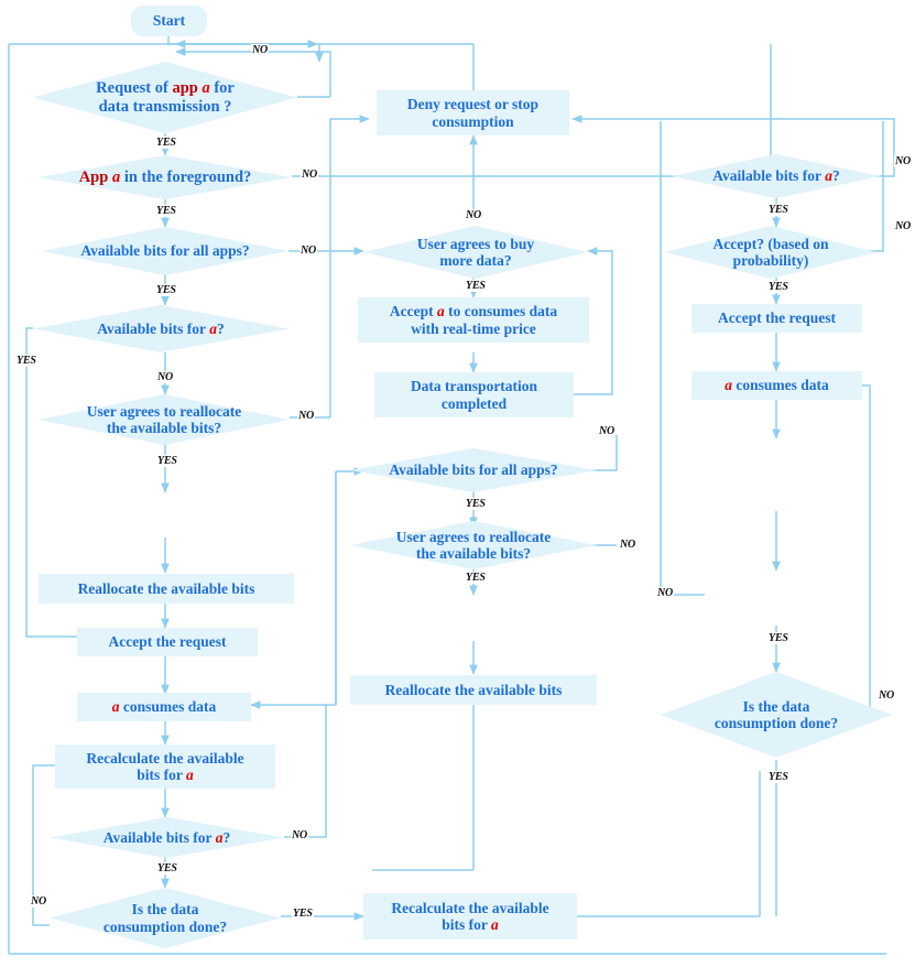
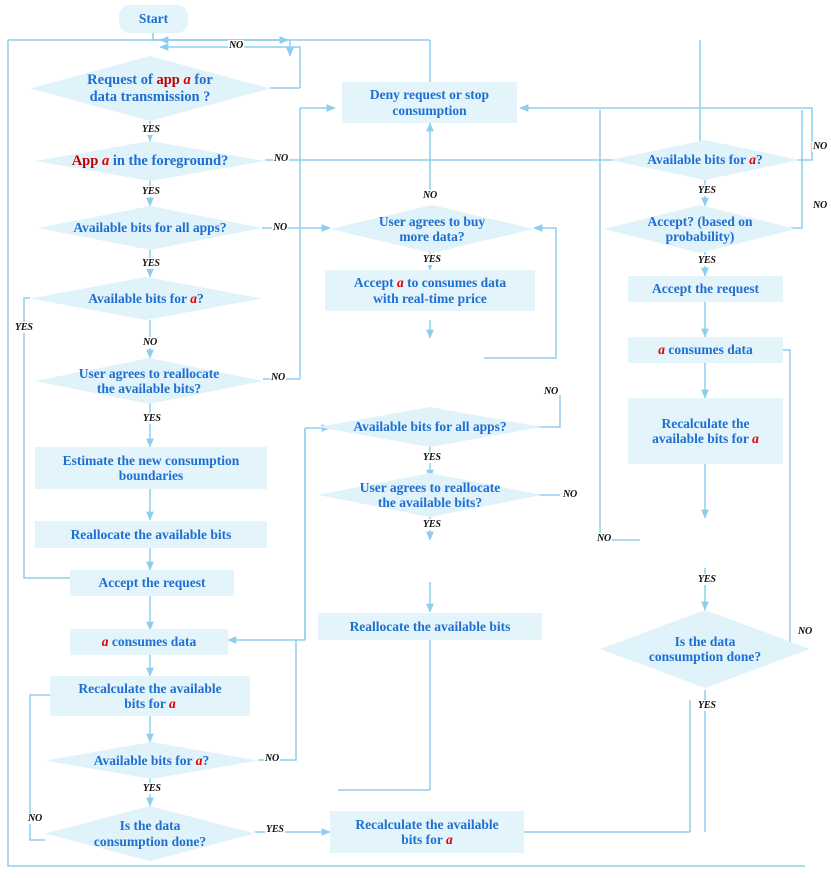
  Start
  Request of app a for
  data transmission ?
  App a in the foreground?
  Available bits for all apps?
  Available bits for a?
  User agrees to reallocate
  the available bits?
+ Estimate the new consumption
+ boundaries
  Reallocate the available bits
  Accept the request
  a consumes data
  Recalculate the available
  bits for a
  Available bits for a?
  Is the data
  consumption done?
  Deny request or stop
  consumption
  User agrees to buy
  more data?
  Accept a to consumes data
  with real-time price
- Data transportation
- completed
  Available bits for all apps?
  User agrees to reallocate
  the available bits?
  Reallocate the available bits
  Recalculate the available
  bits for a
  Available bits for a?
  Accept? (based on
  probability)
  Accept the request
  a consumes data
+ Recalculate the
+ available bits for a
  Is the data
  consumption done?
  NO
  YES
  YES
  NO
  YES
  NO
  YES
  NO
  YES
  NO
  YES
  NO
  NO
  YES
  NO
  YES
  YES
  NO
  YES
  NO
  NO
  YES
  NO
  YES
  NO
  YES
  NO
  YES
